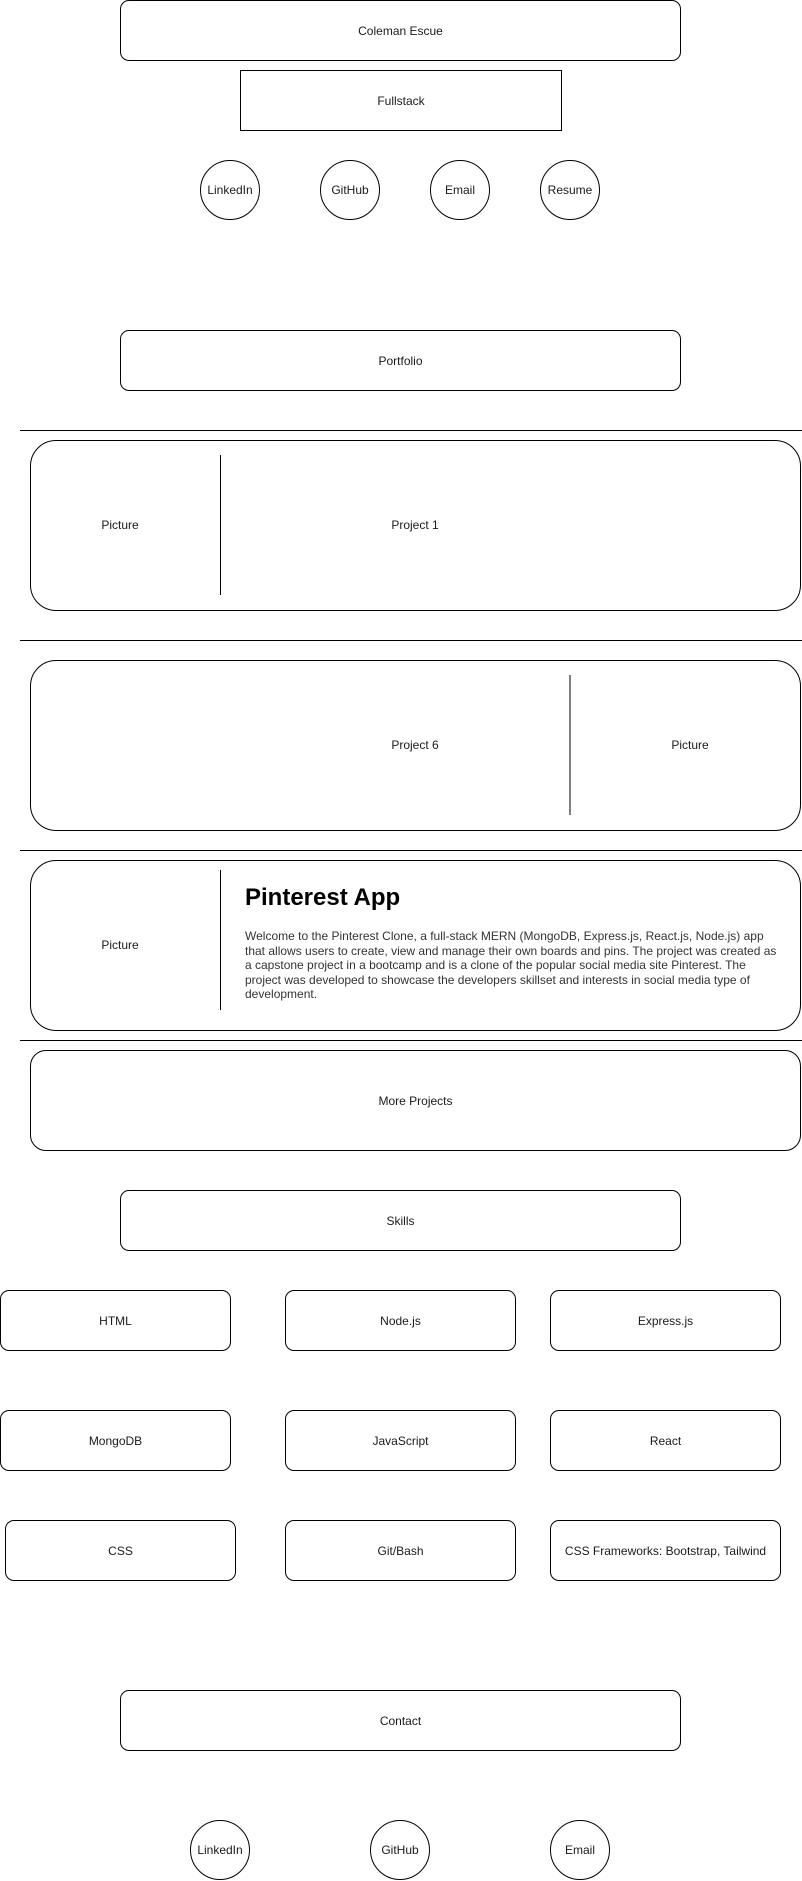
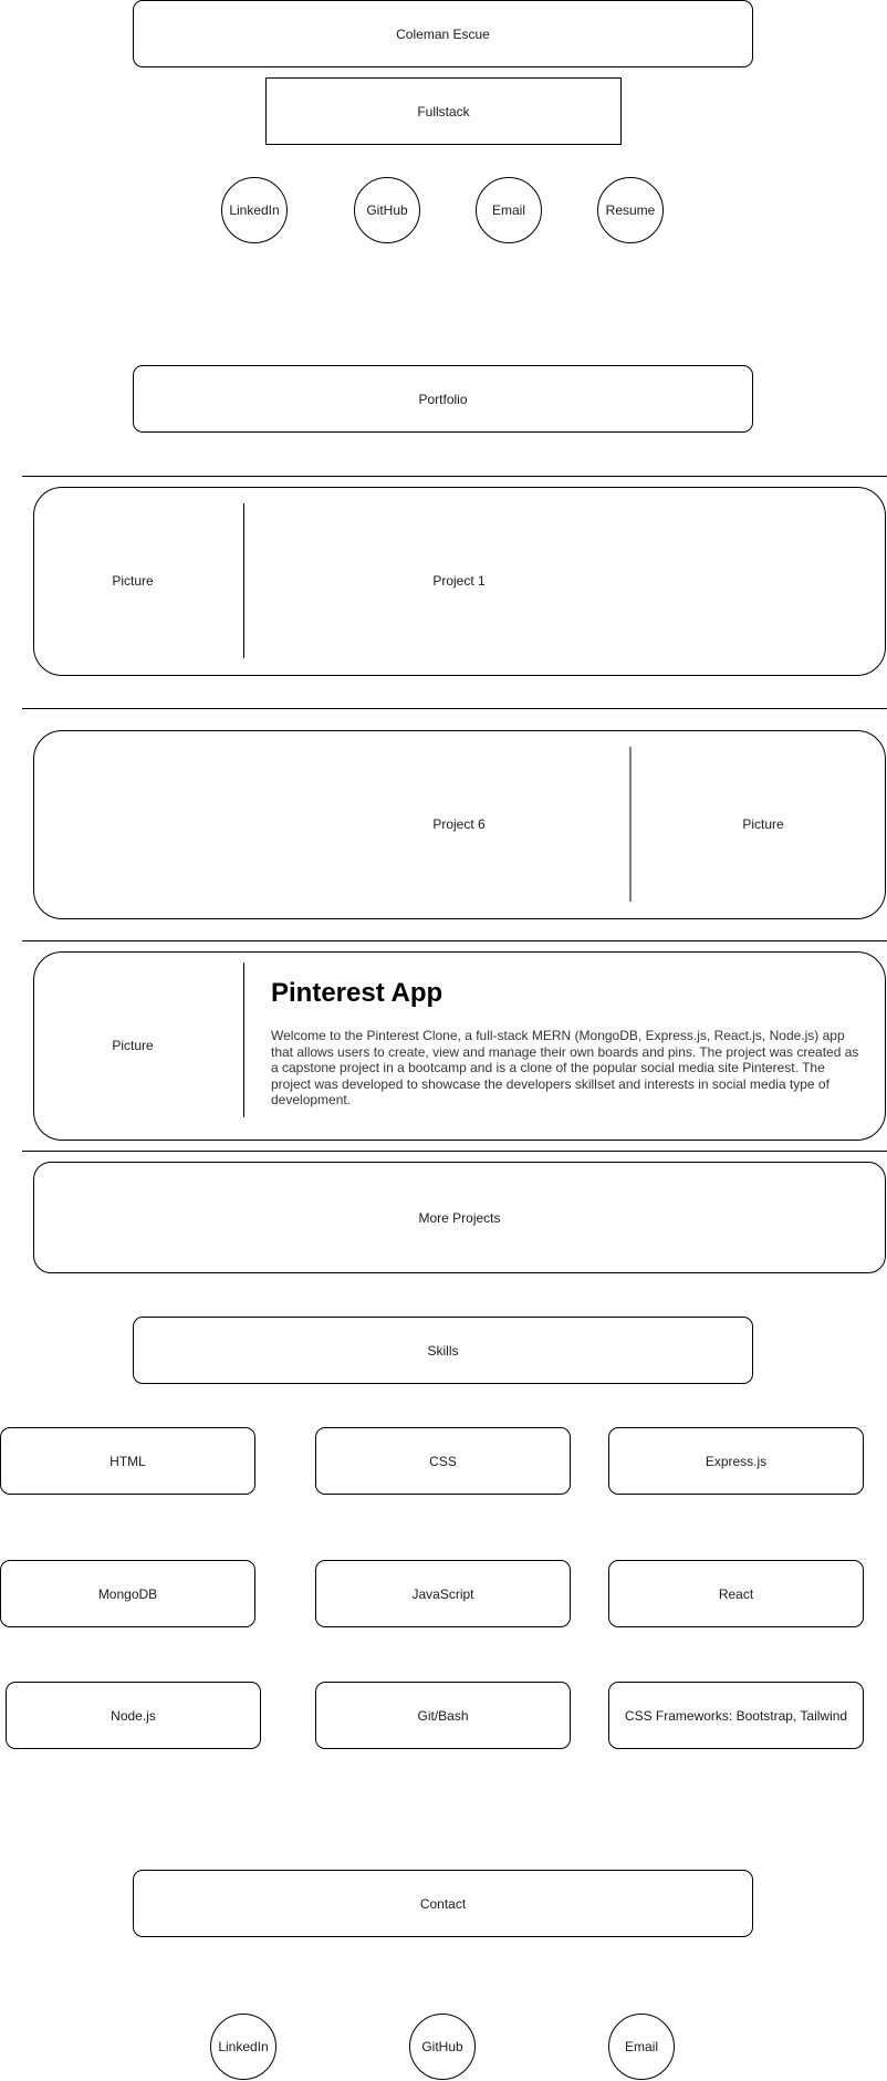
  Coleman Escue
  Fullstack
  LinkedIn
  GitHub
  Email
  Resume
  Portfolio
  Picture
  Project 1
  Project 6
  Picture
  Picture
  Pinterest App
  Welcome to the Pinterest Clone, a full-stack MERN (MongoDB, Express.js, React.js, Node.js) app that allows users to create, view and manage their own boards and pins. The project was created as a capstone project in a bootcamp and is a clone of the popular social media site Pinterest. The project was developed to showcase the developers skillset and interests in social media type of development.
  More Projects
  Skills
  HTML
- Node.js
+ CSS
  Express.js
  MongoDB
  JavaScript
  React
- CSS
+ Node.js
  Git/Bash
  CSS Frameworks: Bootstrap, Tailwind
  Contact
  LinkedIn
  GitHub
  Email
